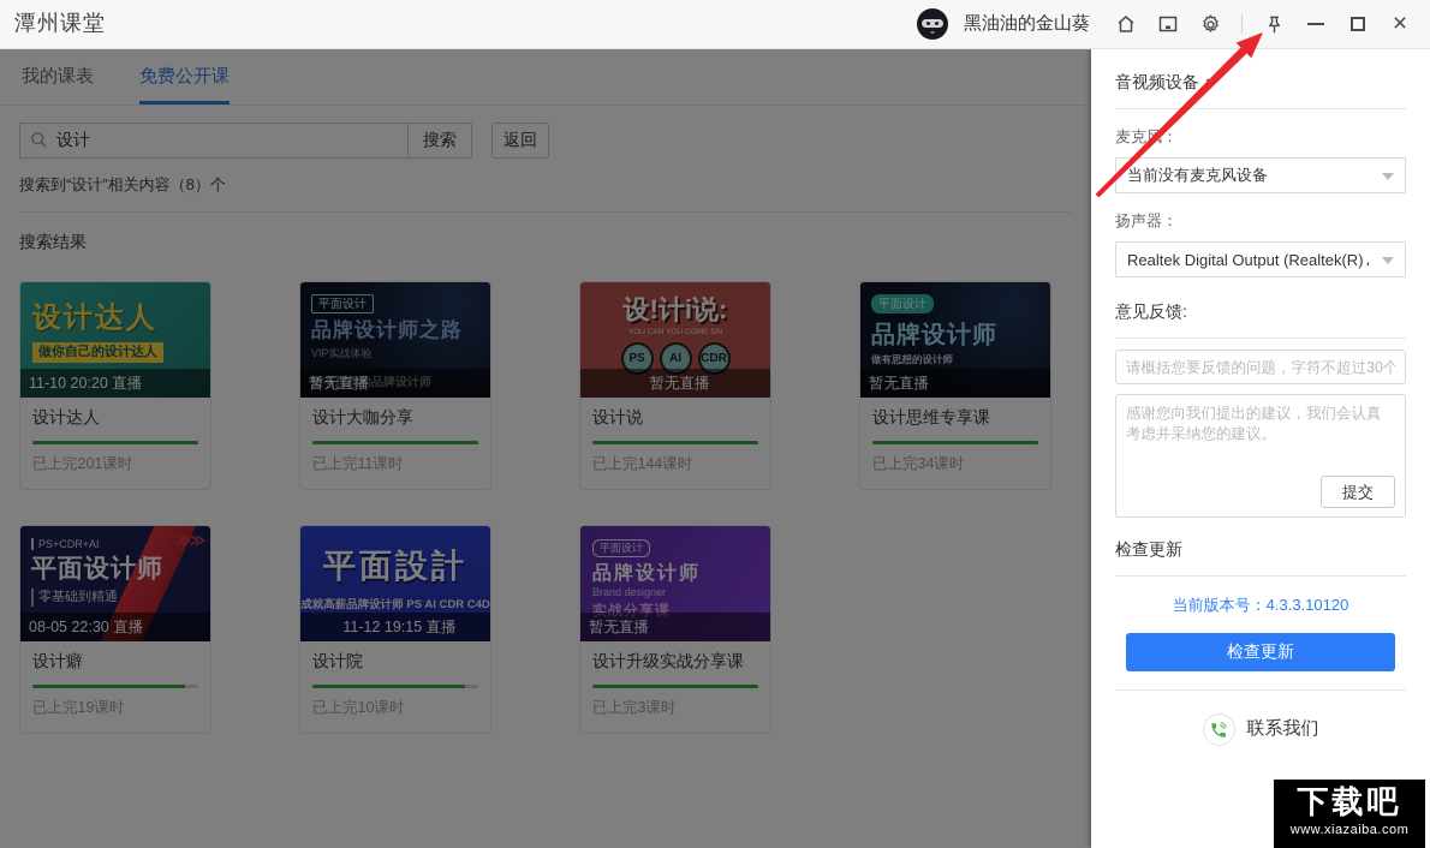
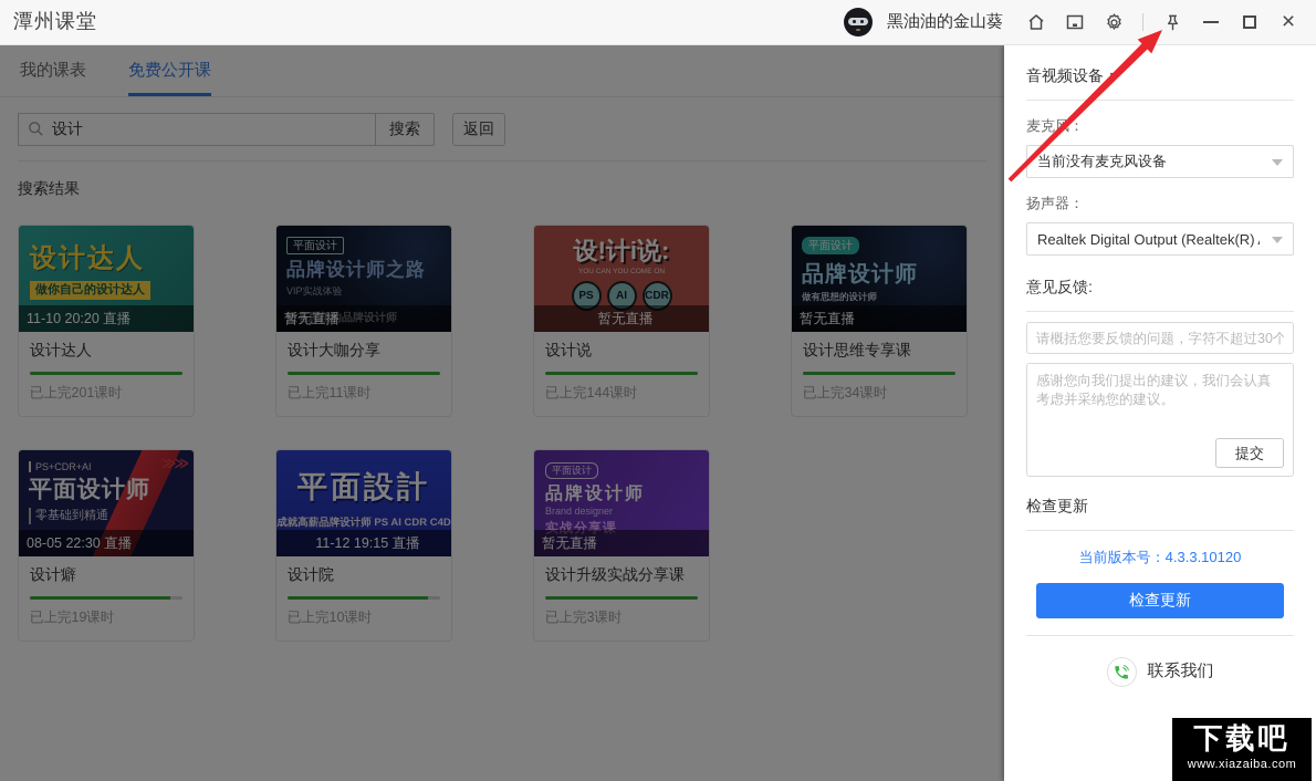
  潭州课堂
  黑油油的金山葵
  ×
  我的课表
  免费公开课
  设计
  搜索
  返回
- 搜索到“设计”相关内容（8）个
  搜索结果
  设计达人
  做你自己的设计达人
  11-10 20:20 直播
  设计达人
  已上完201课时
  平面设计
  品牌设计师之路
  VIP实战体验
  做有思想的品牌设计师
  暂无直播
  设计大咖分享
  已上完11课时
  设!计i说:
  PS
  AI
  CDR
  暂无直播
  设计说
  已上完144课时
  平面设计
  品牌设计师
  做有思想的设计师
  暂无直播
  设计思维专享课
  已上完34课时
  ≫≫
  PS+CDR+AI
  平面设计师
  零基础到精通
  08-05 22:30 直播
  设计癖
  已上完19课时
  平面設計
  成就高薪品牌设计师 PS AI CDR C4D
  11-12 19:15 直播
  设计院
  已上完10课时
  平面设计
  品牌设计师
  Brand designer
  实战分享课
  暂无直播
  设计升级实战分享课
  已上完3课时
  音视频设备
  麦克：
  当前没有麦克风设备
  扬声器：
  Realtek Digital Output (Realtek(R)
  意见反馈:
  请概括您要反馈的问题，字符不超过30个
  提交
  检查更新
  当前版本号：4.3.3.10120
  检查更新
  联系我们
  下载吧
  www.xiazaiba.com
